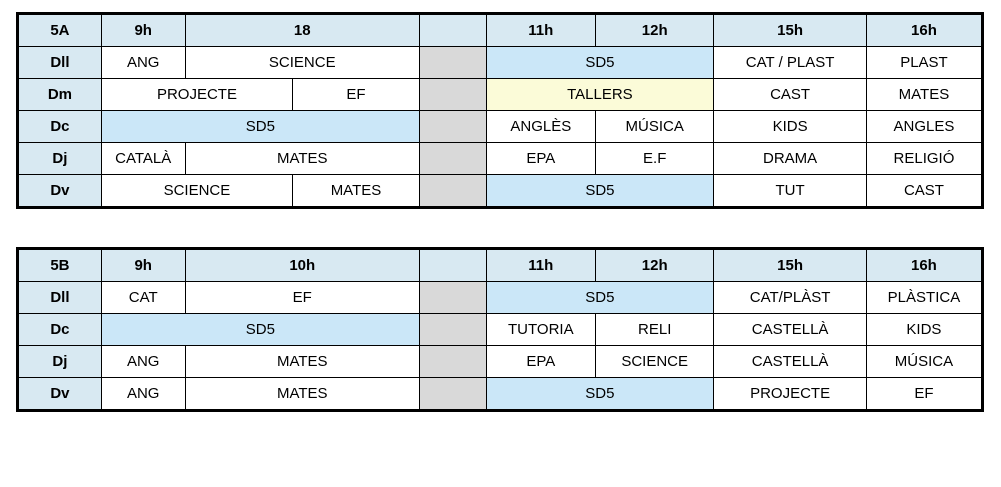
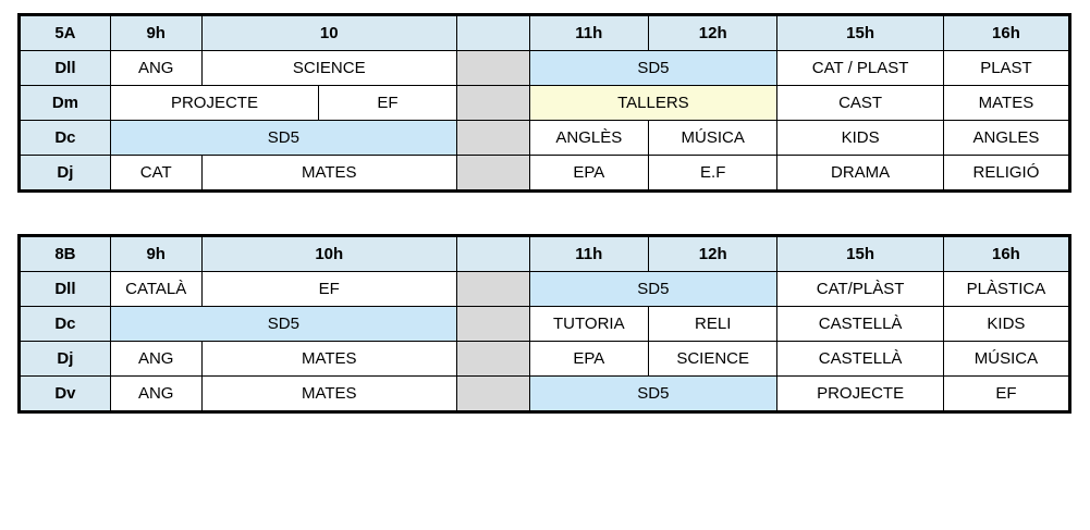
- 5A	9h	18		11h	12h	15h	16h
+ 5A	9h	10		11h	12h	15h	16h
  Dll	ANG	SCIENCE		SD5	CAT / PLAST	PLAST
  Dm	PROJECTE	EF		TALLERS	CAST	MATES
  Dc	SD5		ANGLÈS	MÚSICA	KIDS	ANGLES
- Dj	CATALÀ	MATES		EPA	E.F	DRAMA	RELIGIÓ
+ Dj	CAT	MATES		EPA	E.F	DRAMA	RELIGIÓ
- Dv	SCIENCE	MATES		SD5	TUT	CAST
- 5B	9h	10h		11h	12h	15h	16h
+ 8B	9h	10h		11h	12h	15h	16h
- Dll	CAT	EF		SD5	CAT/PLÀST	PLÀSTICA
+ Dll	CATALÀ	EF		SD5	CAT/PLÀST	PLÀSTICA
  Dc	SD5		TUTORIA	RELI	CASTELLÀ	KIDS
  Dj	ANG	MATES		EPA	SCIENCE	CASTELLÀ	MÚSICA
  Dv	ANG	MATES		SD5	PROJECTE	EF
